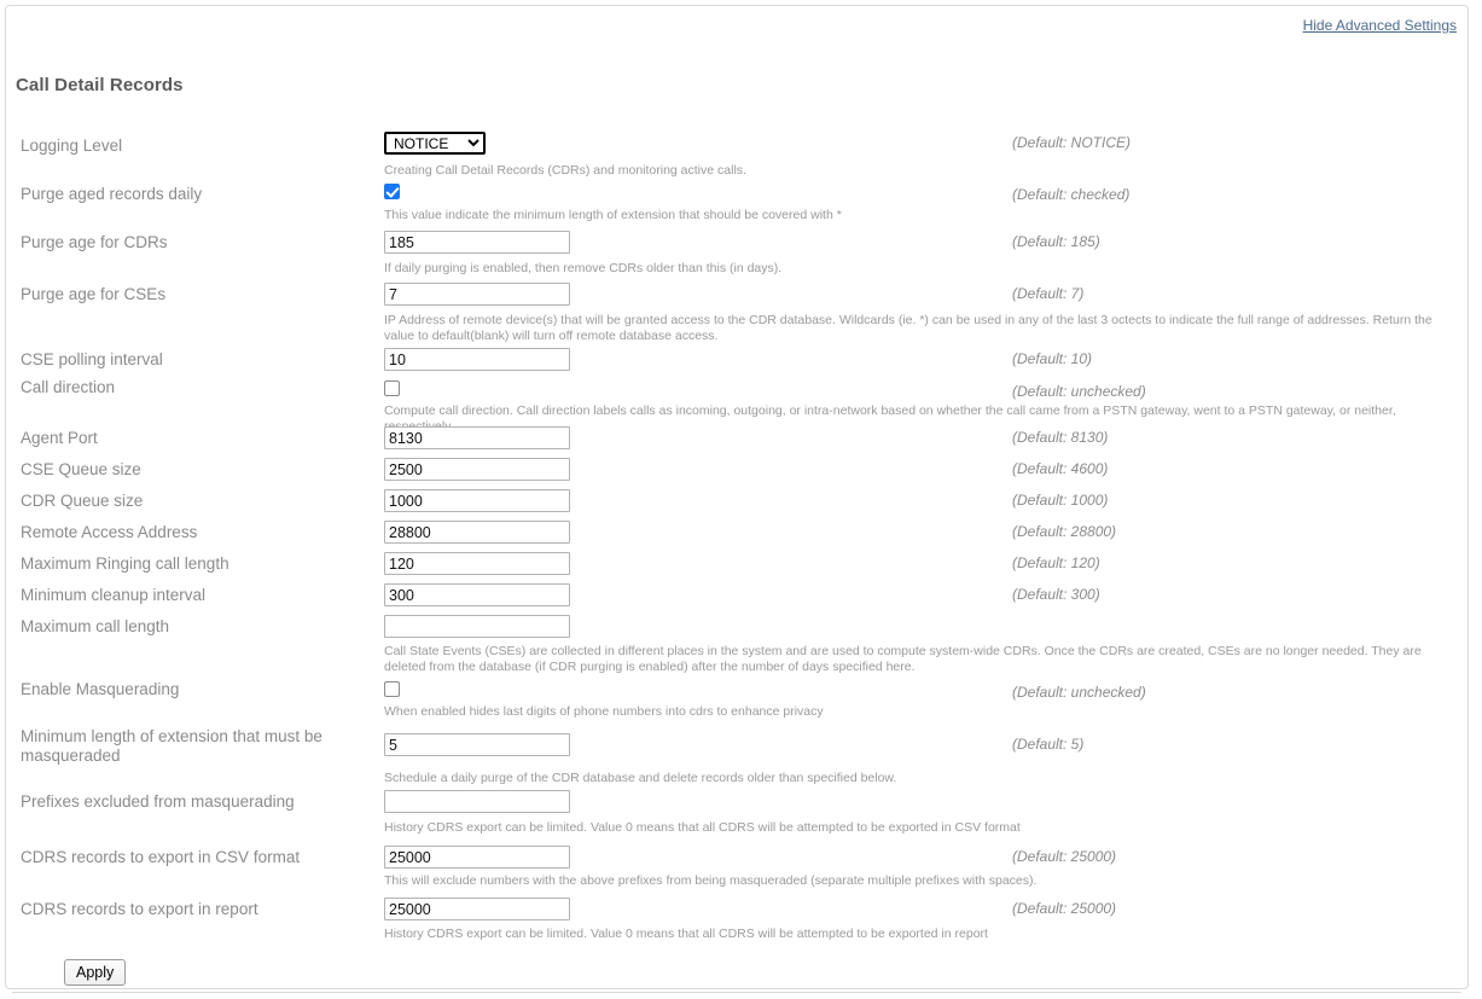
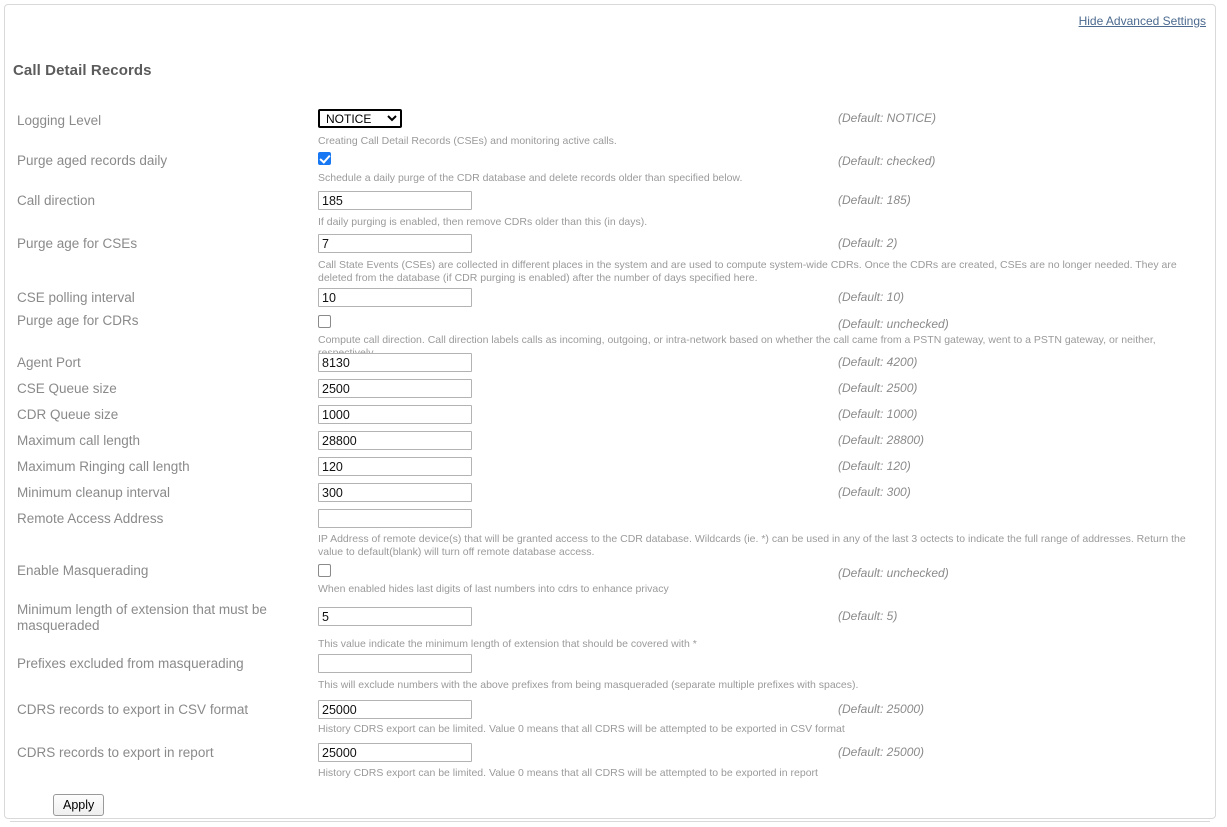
  Hide Advanced Settings
  Call Detail Records
  Logging Level
  NOTICE
  (Default: NOTICE)
- Creating Call Detail Records (CDRs) and monitoring active calls.
+ Creating Call Detail Records (CSEs) and monitoring active calls.
  Purge aged records daily
  (Default: checked)
- This value indicate the minimum length of extension that should be covered with *
+ Schedule a daily purge of the CDR database and delete records older than specified below.
- Purge age for CDRs
+ Call direction
  185
  (Default: 185)
  If daily purging is enabled, then remove CDRs older than this (in days).
  Purge age for CSEs
  7
- (Default: 7)
+ (Default: 2)
- IP Address of remote device(s) that will be granted access to the CDR database. Wildcards (ie. *) can be used in any of the last 3 octects to indicate the full range of addresses. Return the value to default(blank) will turn off remote database access.
+ Call State Events (CSEs) are collected in different places in the system and are used to compute system-wide CDRs. Once the CDRs are created, CSEs are no longer needed. They are deleted from the database (if CDR purging is enabled) after the number of days specified here.
  CSE polling interval
  10
  (Default: 10)
- Call direction
+ Purge age for CDRs
  (Default: unchecked)
  Compute call direction. Call direction labels calls as incoming, outgoing, or intra-network based on whether the call came from a PSTN gateway, went to a PSTN gateway, or neither,
  Agent Port
  8130
- (Default: 8130)
+ (Default: 4200)
  CSE Queue size
  2500
- (Default: 4600)
+ (Default: 2500)
  CDR Queue size
  1000
  (Default: 1000)
- Remote Access Address
+ Maximum call length
  28800
  (Default: 28800)
  Maximum Ringing call length
  120
  (Default: 120)
  Minimum cleanup interval
  300
  (Default: 300)
- Maximum call length
+ Remote Access Address
- Call State Events (CSEs) are collected in different places in the system and are used to compute system-wide CDRs. Once the CDRs are created, CSEs are no longer needed. They are deleted from the database (if CDR purging is enabled) after the number of days specified here.
+ IP Address of remote device(s) that will be granted access to the CDR database. Wildcards (ie. *) can be used in any of the last 3 octects to indicate the full range of addresses. Return the value to default(blank) will turn off remote database access.
  Enable Masquerading
  (Default: unchecked)
- When enabled hides last digits of phone numbers into cdrs to enhance privacy
+ When enabled hides last digits of last numbers into cdrs to enhance privacy
  Minimum length of extension that must be masqueraded
  5
  (Default: 5)
- Schedule a daily purge of the CDR database and delete records older than specified below.
+ This value indicate the minimum length of extension that should be covered with *
  Prefixes excluded from masquerading
- History CDRS export can be limited. Value 0 means that all CDRS will be attempted to be exported in CSV format
+ This will exclude numbers with the above prefixes from being masqueraded (separate multiple prefixes with spaces).
  CDRS records to export in CSV format
  25000
  (Default: 25000)
- This will exclude numbers with the above prefixes from being masqueraded (separate multiple prefixes with spaces).
+ History CDRS export can be limited. Value 0 means that all CDRS will be attempted to be exported in CSV format
  CDRS records to export in report
  25000
  (Default: 25000)
  History CDRS export can be limited. Value 0 means that all CDRS will be attempted to be exported in report
  Apply
